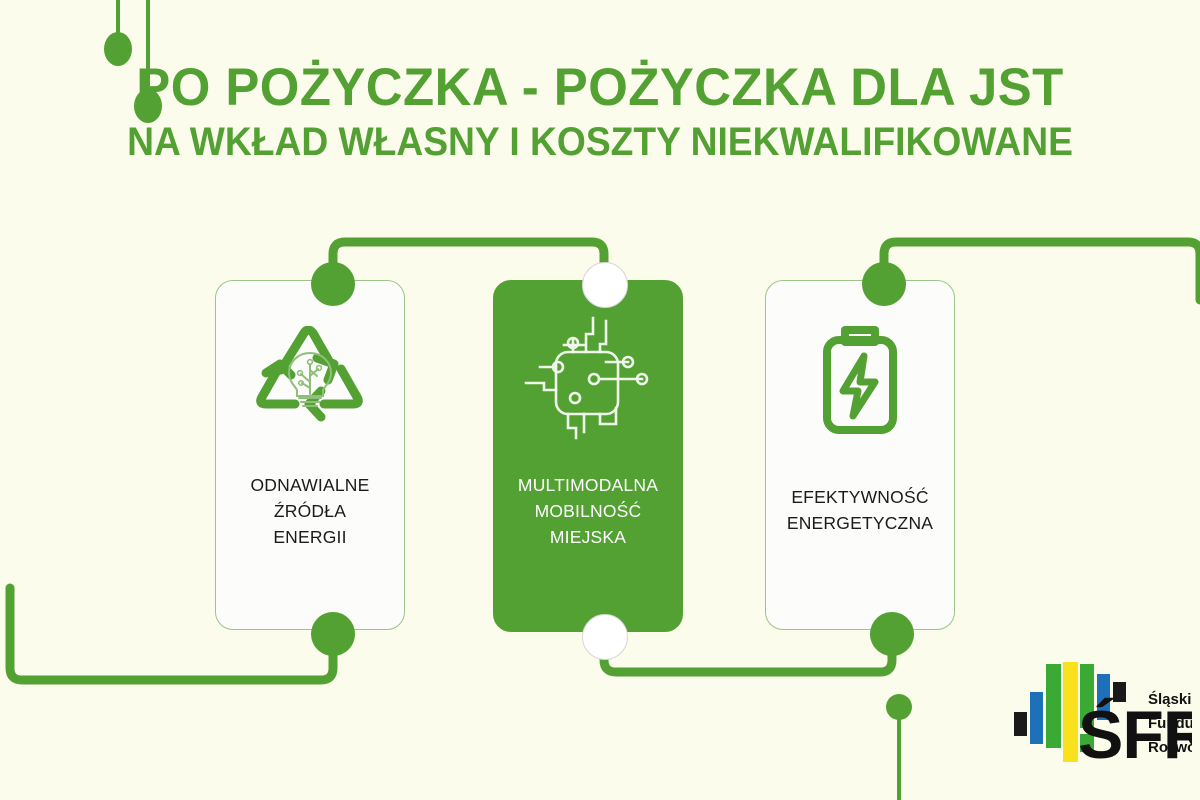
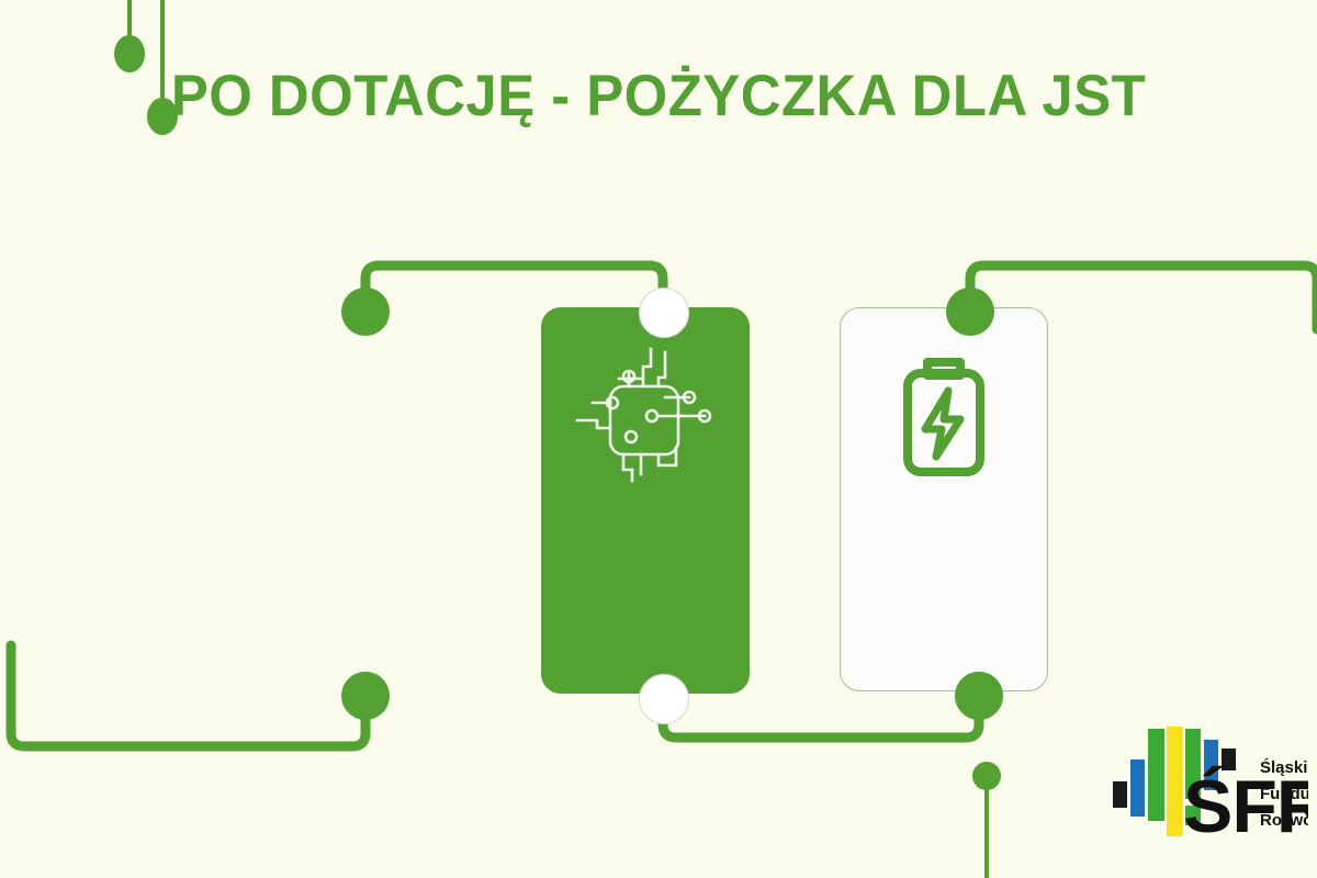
- PO POŻYCZKA - POŻYCZKA DLA JST
+ PO DOTACJĘ - POŻYCZKA DLA JST
- NA WKŁAD WŁASNY I KOSZTY NIEKWALIFIKOWANE
- ODNAWIALNE
- ŹRÓDŁA
- ENERGII
- MULTIMODALNA
- MOBILNOŚĆ
- MIEJSKA
- EFEKTYWNOŚĆ
- ENERGETYCZNA
  ŚFR
  Śląski
  Fundu
  Rozwo
